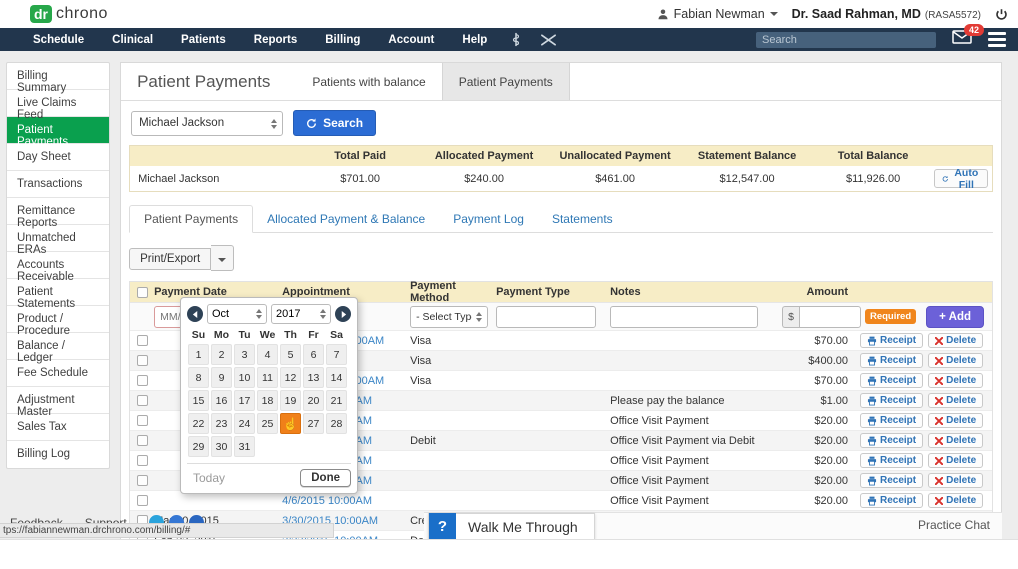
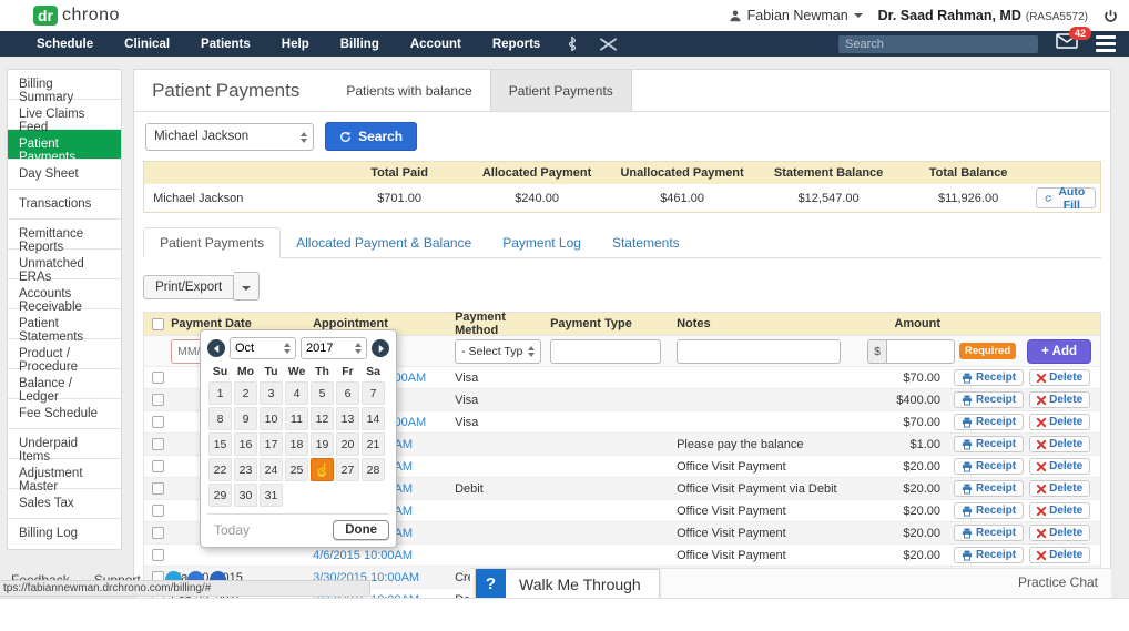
  dr
  chrono
  Fabian Newman
  Dr. Saad Rahman, MD
  (RASA5572)
  Schedule
  Clinical
  Patients
- Reports
+ Help
  Billing
  Account
- Help
+ Reports
  Search
  42
  Billing Summary
  Live Claims Feed
  Patient Payments
  Day Sheet
  Transactions
  Remittance Reports
  Unmatched ERAs
  Accounts Receivable
  Patient Statements
  Product / Procedure
  Balance / Ledger
  Fee Schedule
+ Underpaid Items
  Adjustment Master
  Sales Tax
  Billing Log
  Patient Payments
  Patients with balance
  Patient Payments
  Michael Jackson
  Search
  Total Paid
  Allocated Payment
  Unallocated Payment
  Statement Balance
  Total Balance
  Michael Jackson
  $701.00
  $240.00
  $461.00
  $12,547.00
  $11,926.00
  Auto Fill
  Patient Payments
  Allocated Payment & Balance
  Payment Log
  Statements
  Print/Export
  Payment Date
  Appointment
  Payment Method
  Payment Type
  Notes
  Amount
  - Select Typ
  $
  Required
  + Add
  Visa
  $70.00
  Receipt
  Delete
  Visa
  $400.00
  Receipt
  Delete
  Visa
  $70.00
  Receipt
  Delete
  Please pay the balance
  $1.00
  Receipt
  Delete
  Office Visit Payment
  $20.00
  Receipt
  Delete
  Debit
  Office Visit Payment via Debit
  $20.00
  Receipt
  Delete
  Office Visit Payment
  $20.00
  Receipt
  Delete
  Office Visit Payment
  $20.00
  Receipt
  Delete
  4/6/2015 10:00AM
  Office Visit Payment
  $20.00
  Receipt
  Delete
  3/30/2015 10:00AM
  Oct
  2017
  Su
  Mo
  Tu
  We
  Th
  Fr
  Sa
  1
  2
  3
  4
  5
  6
  7
  8
  9
  10
  11
  12
  13
  14
  15
  16
  17
  18
  19
  20
  21
  22
  23
  24
  25
  ☝
  27
  28
  29
  30
  31
  Today
  Done
  tps://fabiannewman.drchrono.com/billing/#
  ?
  Walk Me Through
  Practice Chat
